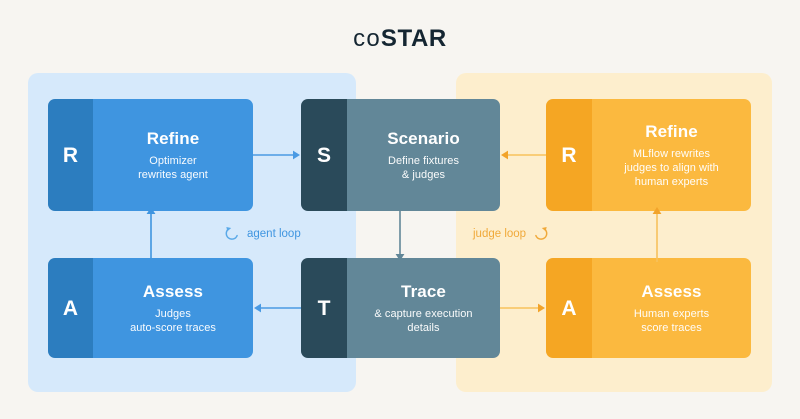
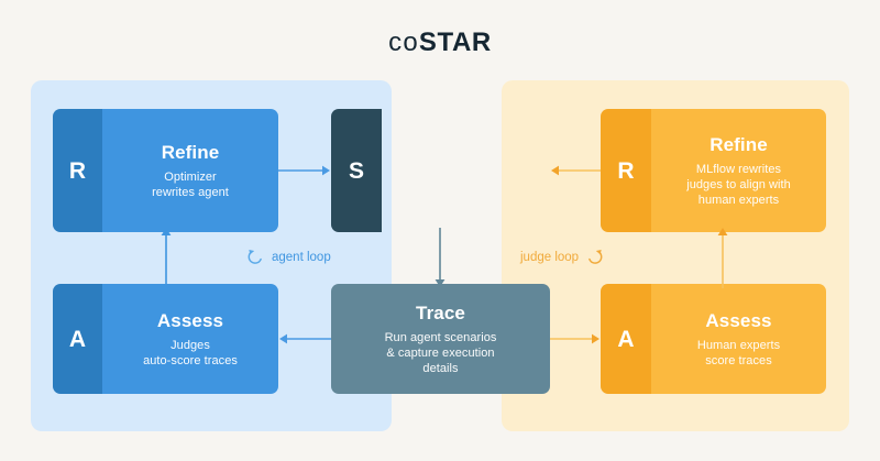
  coSTAR
  R
  Refine
  Optimizer
  rewrites agent
  A
  Assess
  Judges
  auto-score traces
  S
- Scenario
- Define fixtures
- & judges
- T
  Trace
+ Run agent scenarios
  & capture execution
  details
  R
  Refine
  MLflow rewrites
  judges to align with
  human experts
  A
  Assess
  Human experts
  score traces
  agent loop
  judge loop
